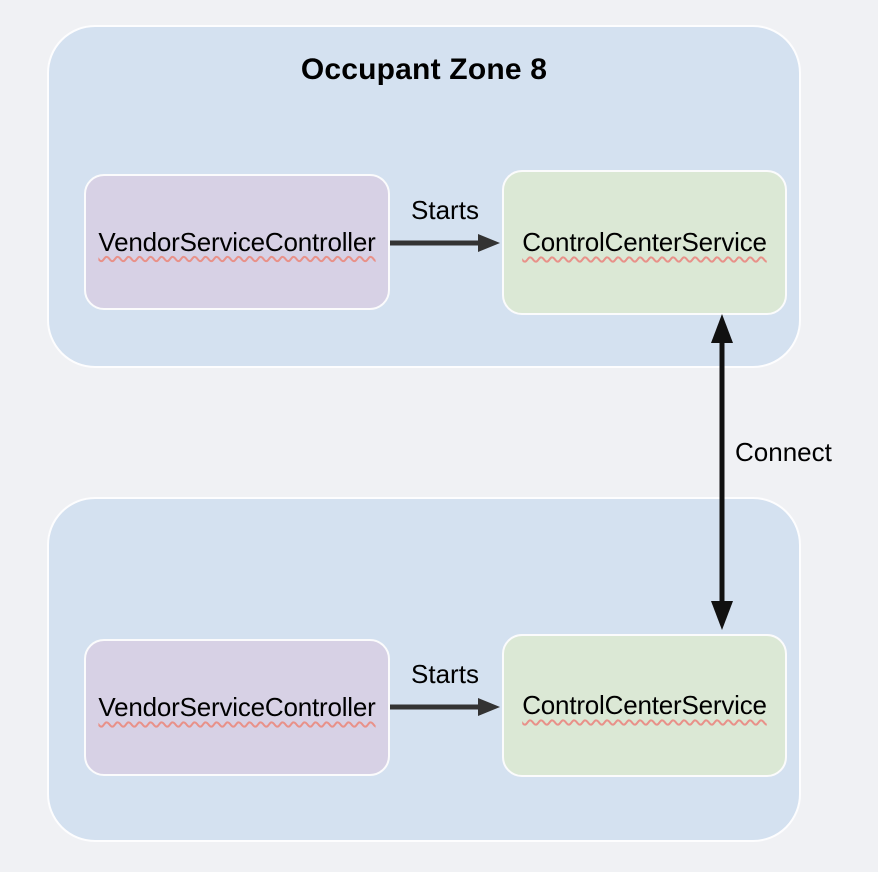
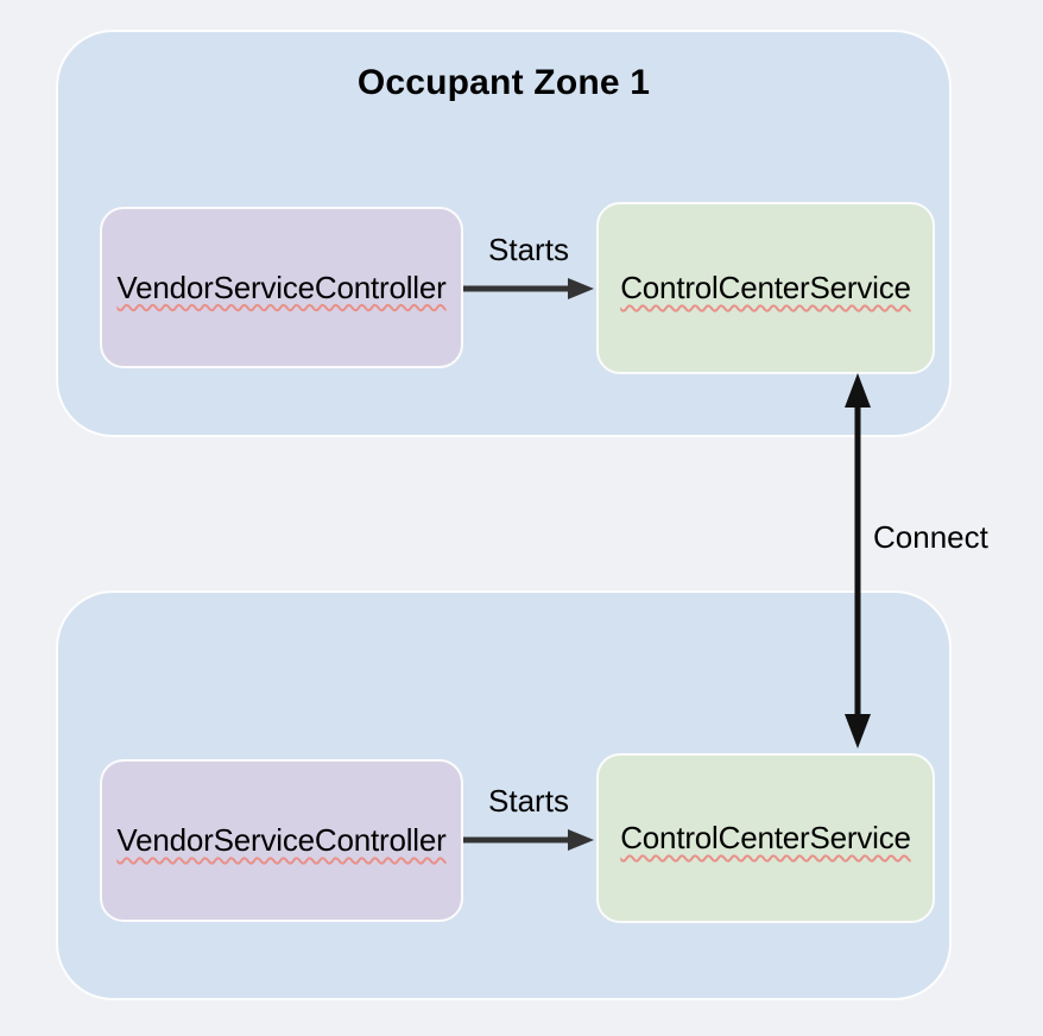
- Occupant Zone 8
+ Occupant Zone 1
  VendorServiceController
  ControlCenterService
  Starts
  VendorServiceController
  ControlCenterService
  Starts
  Connect
